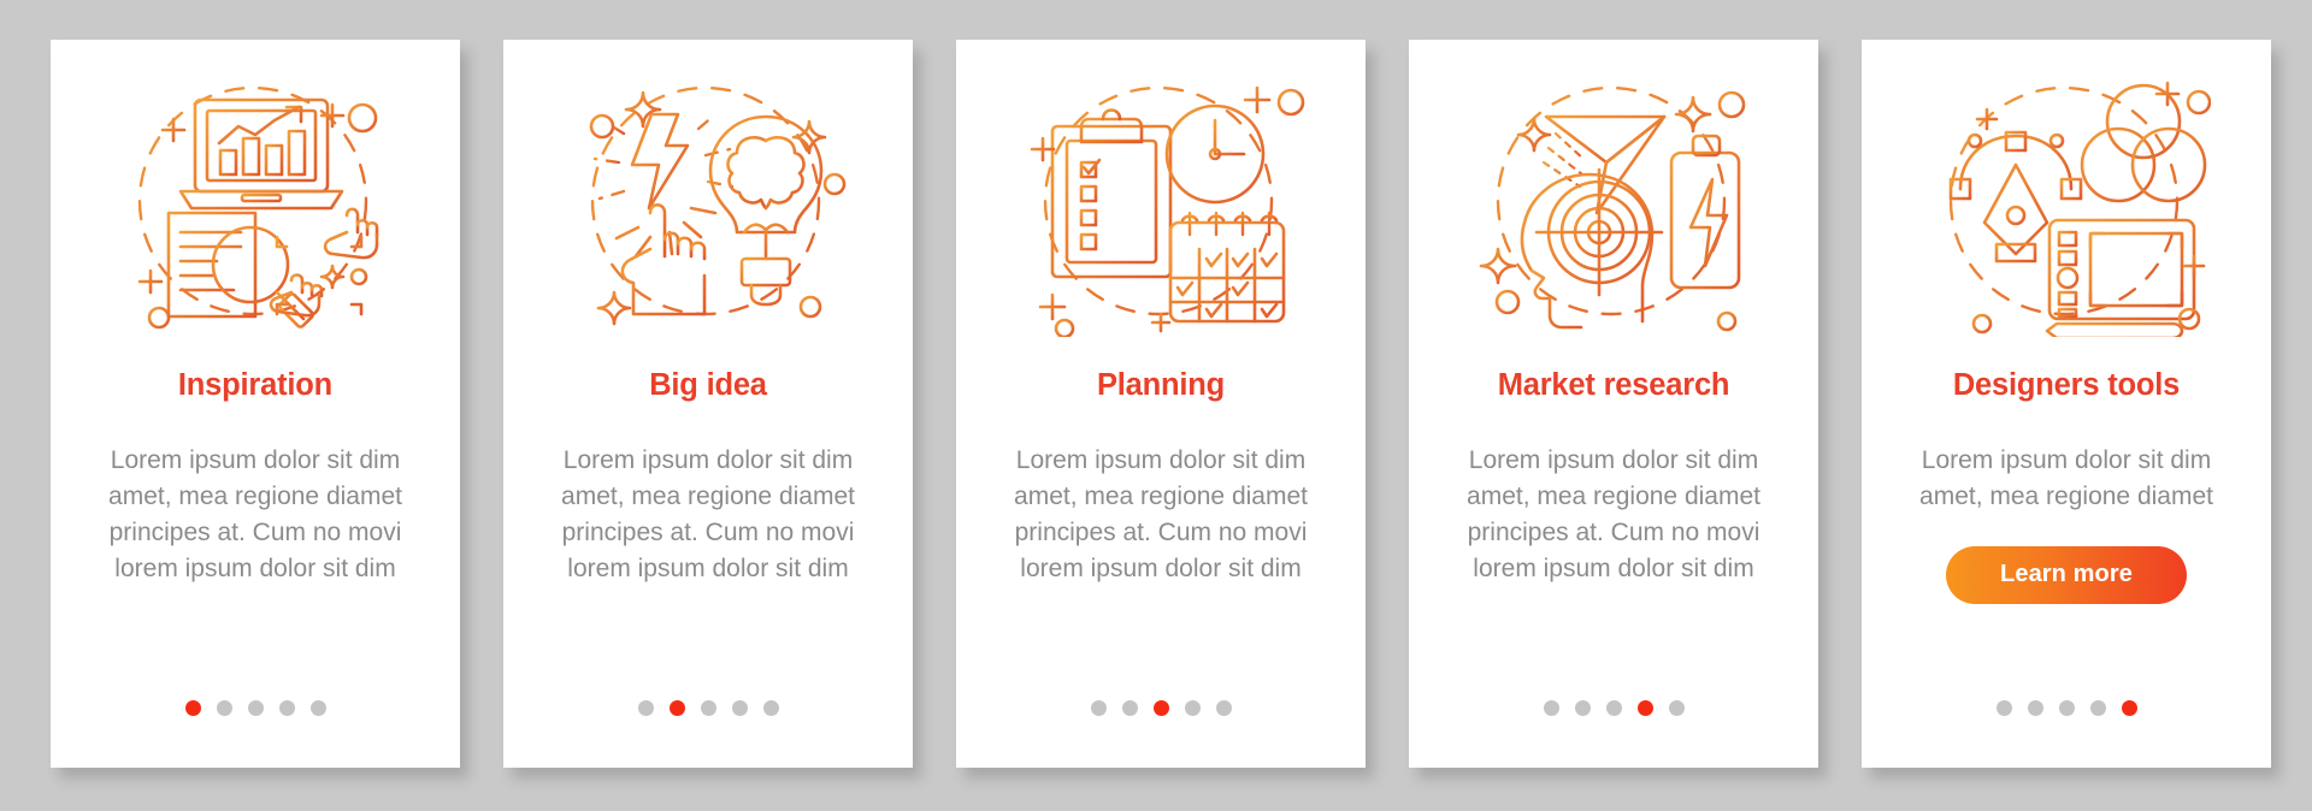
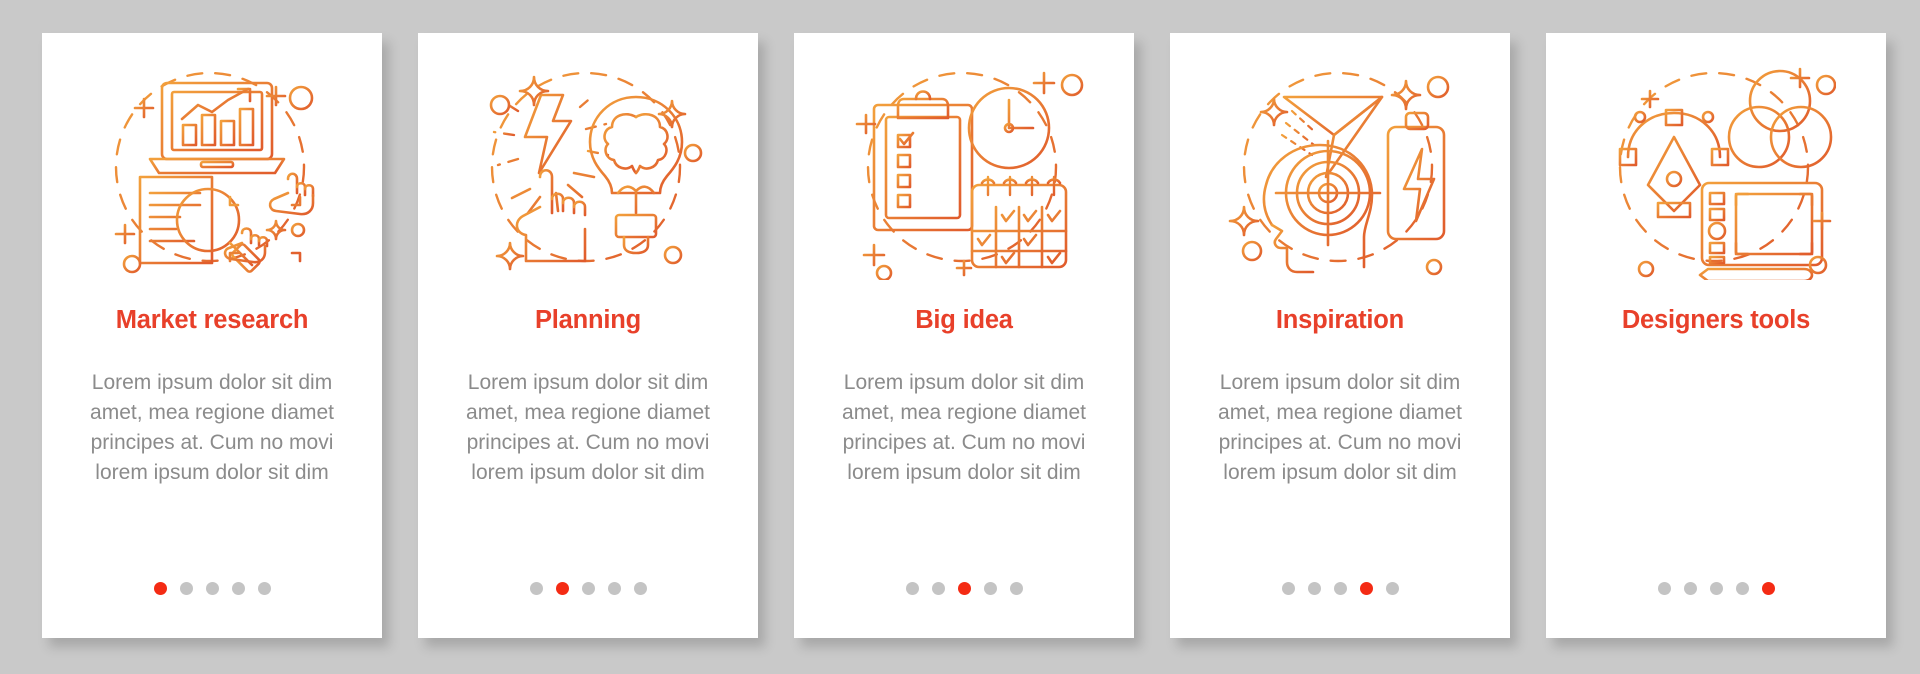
- Inspiration
+ Market research
  Lorem ipsum dolor sit dim amet, mea regione diamet principes at. Cum no movi lorem ipsum dolor sit dim
- Big idea
+ Planning
  Lorem ipsum dolor sit dim amet, mea regione diamet principes at. Cum no movi lorem ipsum dolor sit dim
- Planning
+ Big idea
  Lorem ipsum dolor sit dim amet, mea regione diamet principes at. Cum no movi lorem ipsum dolor sit dim
- Market research
+ Inspiration
  Lorem ipsum dolor sit dim amet, mea regione diamet principes at. Cum no movi lorem ipsum dolor sit dim
  Designers tools
- Lorem ipsum dolor sit dim amet, mea regione diamet
- Learn more
